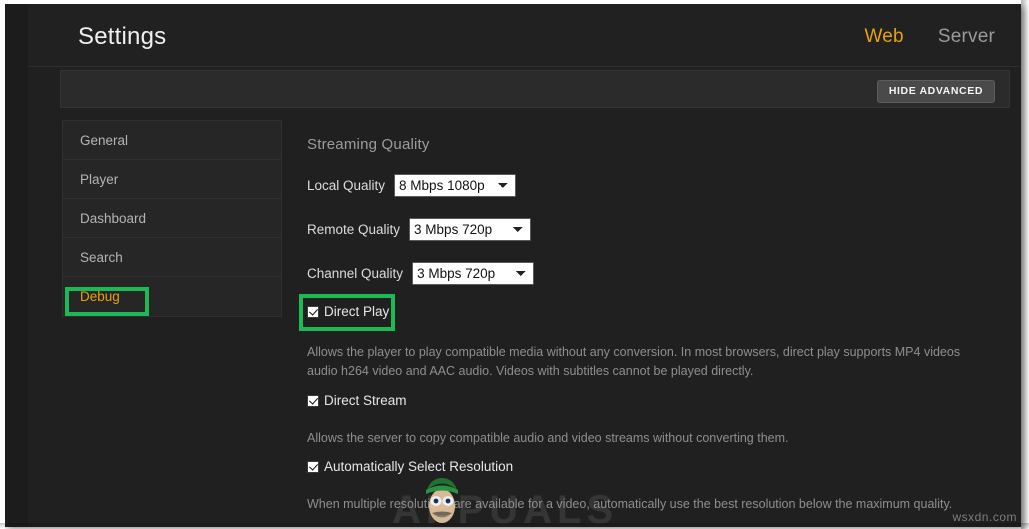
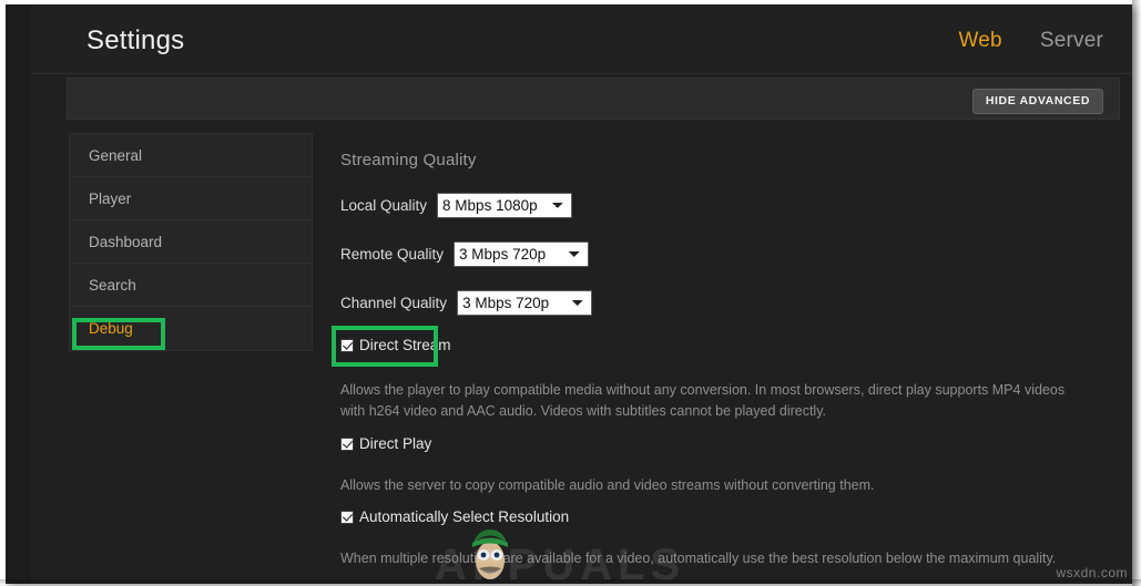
  Settings
  Web
  Server
  HIDE ADVANCED
  General
  Player
  Dashboard
  Search
  Debug
  Streaming Quality
  Local Quality
  8 Mbps 1080p
  Remote Quality
  3 Mbps 720p
  Channel Quality
  3 Mbps 720p
- Direct Play
+ Direct Stream
- Allows the player to play compatible media without any conversion. In most browsers, direct play supports MP4 videos audio h264 video and AAC audio. Videos with subtitles cannot be played directly.
+ Allows the player to play compatible media without any conversion. In most browsers, direct play supports MP4 videos with h264 video and AAC audio. Videos with subtitles cannot be played directly.
- Direct Stream
+ Direct Play
  Allows the server to copy compatible audio and video streams without converting them.
  Automatically Select Resolution
  When multiple resoluti are available for a video, automatically use the best resolution below the maximum quality.
  APUALS
  wsxdn.com
